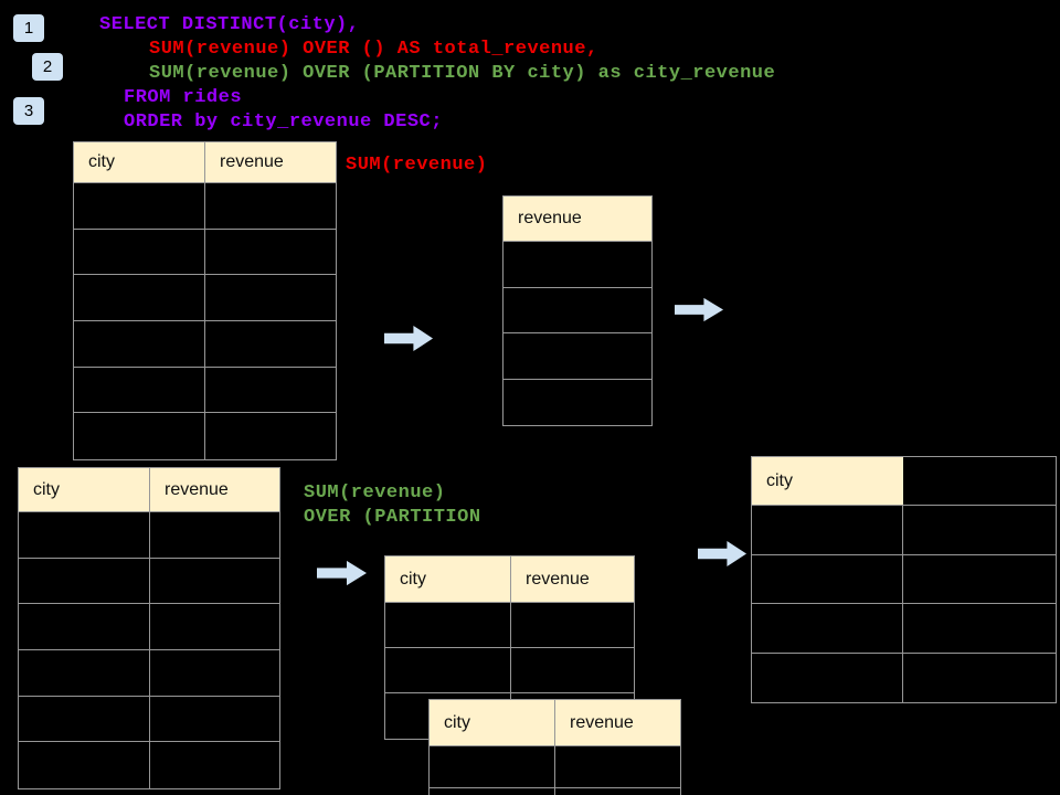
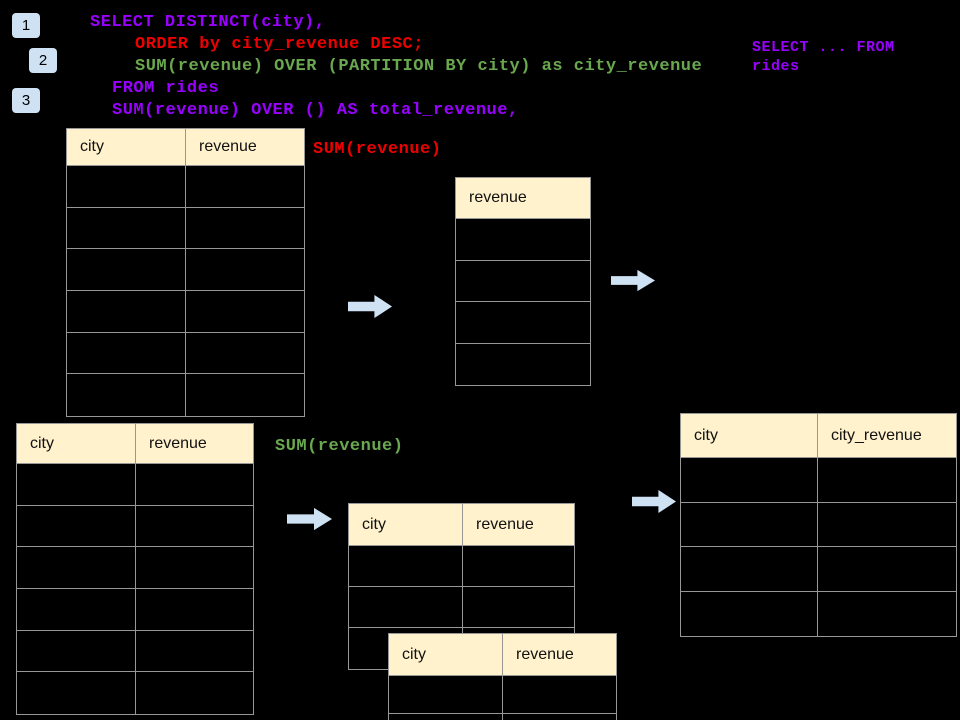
  1
  2
  3
  SELECT DISTINCT(city),
- SUM(revenue) OVER () AS total_revenue,
+ ORDER by city_revenue DESC;
  SUM(revenue) OVER (PARTITION BY city) as city_revenue
  FROM rides
- ORDER by city_revenue DESC;
+ SUM(revenue) OVER () AS total_revenue,
+ SELECT ... FROM
+ rides
  SUM(revenue)
  SUM(revenue)
- OVER (PARTITION
  city
  revenue
  revenue
  city
  revenue
  city
  revenue
  city
  revenue
  city
+ city_revenue
